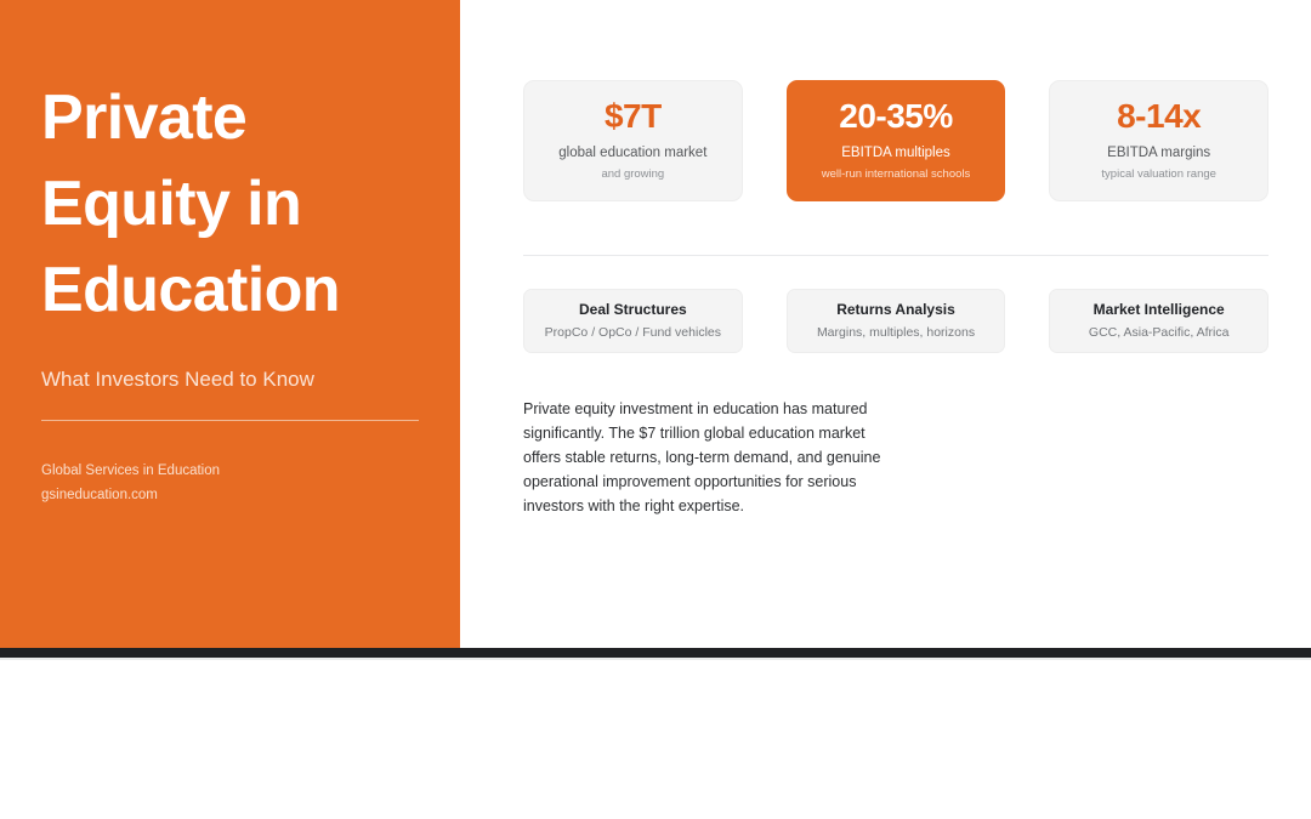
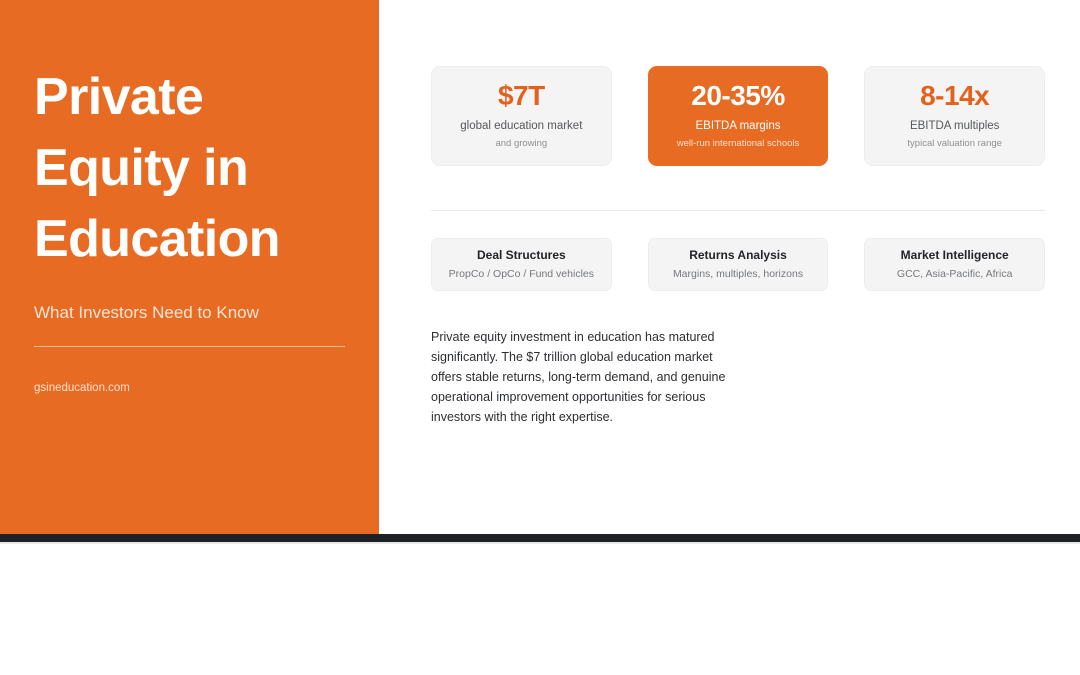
  Private
  Equity in
  Education
  What Investors Need to Know
- Global Services in Education
  gsineducation.com
  $7T
  global education market
  and growing
  20-35%
- EBITDA multiples
+ EBITDA margins
  well-run international schools
  8-14x
- EBITDA margins
+ EBITDA multiples
  typical valuation range
  Deal Structures
  PropCo / OpCo / Fund vehicles
  Returns Analysis
  Margins, multiples, horizons
  Market Intelligence
  GCC, Asia-Pacific, Africa
  Private equity investment in education has matured significantly. The $7 trillion global education market offers stable returns, long-term demand, and genuine operational improvement opportunities for serious investors with the right expertise.
